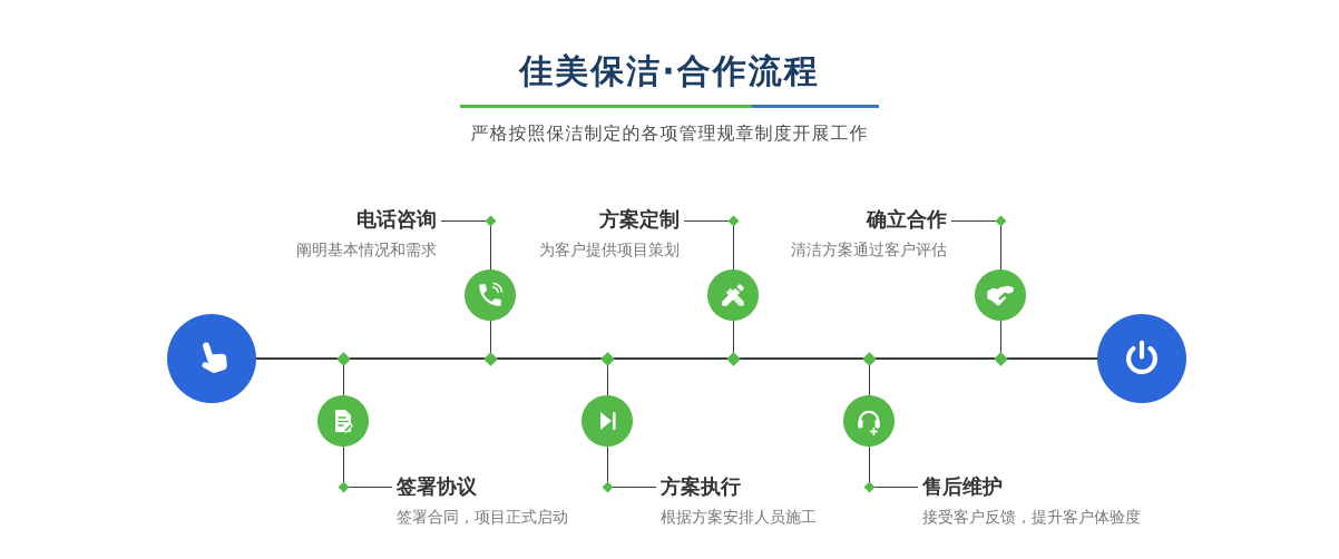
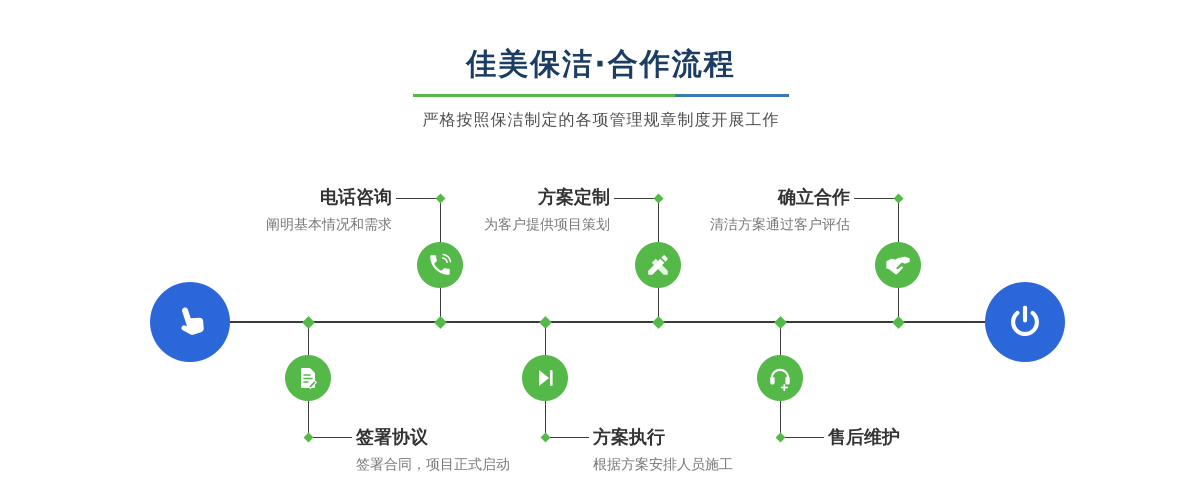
  佳美保洁·合作流程
  严格按照保洁制定的各项管理规章制度开展工作
  电话咨询
  阐明基本情况和需求
  方案定制
  为客户提供项目策划
  确立合作
  清洁方案通过客户评估
  签署协议
  签署合同，项目正式启动
  方案执行
  根据方案安排人员施工
  售后维护
- 接受客户反馈，提升客户体验度
